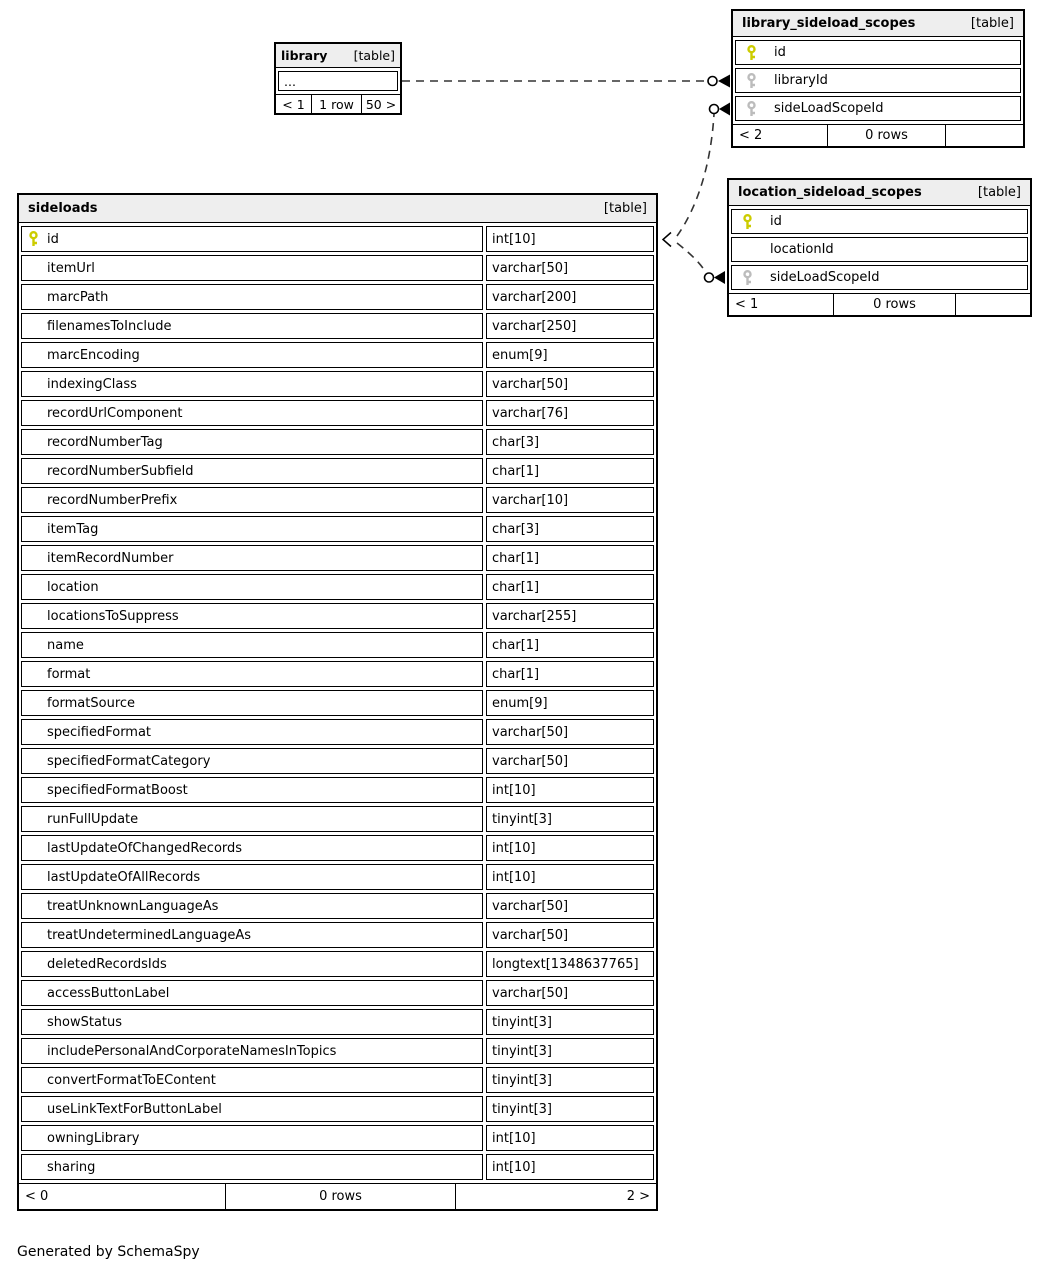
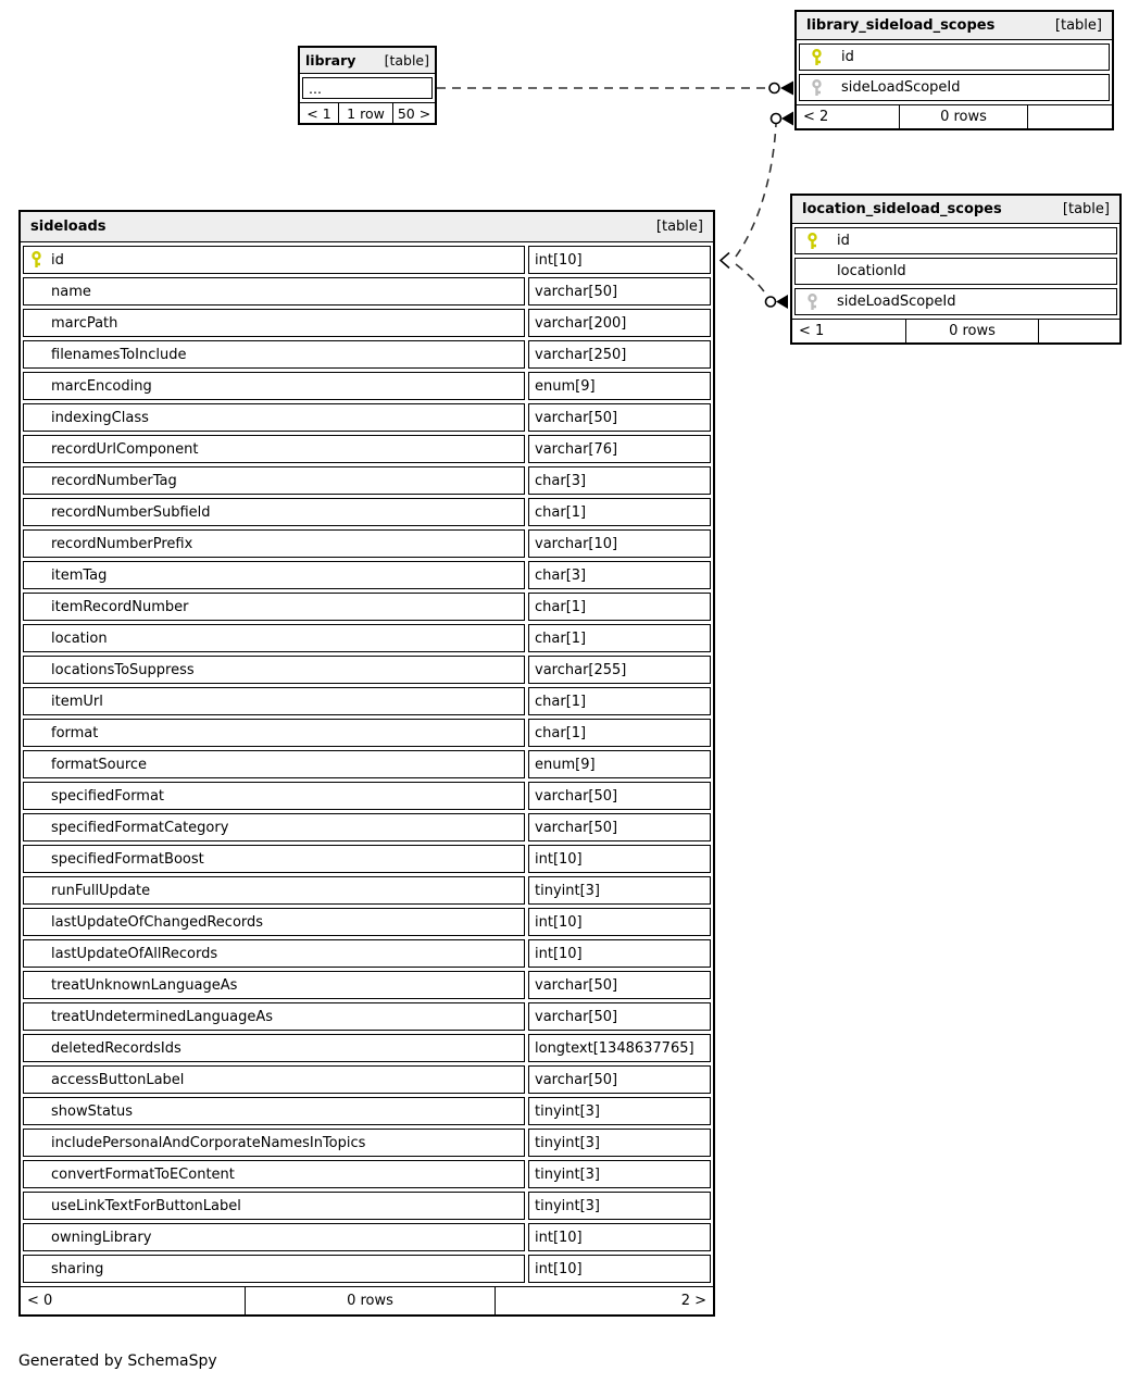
  library
  [table]
  ...
  < 1
  1 row
  50 >
  library_sideload_scopes
  [table]
  id
- libraryId
  sideLoadScopeId
  < 2
  0 rows
  location_sideload_scopes
  [table]
  id
  locationId
  sideLoadScopeId
  < 1
  0 rows
  sideloads
  [table]
  id
  int[10]
- itemUrl
+ name
  varchar[50]
  marcPath
  varchar[200]
  filenamesToInclude
  varchar[250]
  marcEncoding
  enum[9]
  indexingClass
  varchar[50]
  recordUrlComponent
  varchar[76]
  recordNumberTag
  char[3]
  recordNumberSubfield
  char[1]
  recordNumberPrefix
  varchar[10]
  itemTag
  char[3]
  itemRecordNumber
  char[1]
  location
  char[1]
  locationsToSuppress
  varchar[255]
- name
+ itemUrl
  char[1]
  format
  char[1]
  formatSource
  enum[9]
  specifiedFormat
  varchar[50]
  specifiedFormatCategory
  varchar[50]
  specifiedFormatBoost
  int[10]
  runFullUpdate
  tinyint[3]
  lastUpdateOfChangedRecords
  int[10]
  lastUpdateOfAllRecords
  int[10]
  treatUnknownLanguageAs
  varchar[50]
  treatUndeterminedLanguageAs
  varchar[50]
  deletedRecordsIds
  longtext[1348637765]
  accessButtonLabel
  varchar[50]
  showStatus
  tinyint[3]
  includePersonalAndCorporateNamesInTopics
  tinyint[3]
  convertFormatToEContent
  tinyint[3]
  useLinkTextForButtonLabel
  tinyint[3]
  owningLibrary
  int[10]
  sharing
  int[10]
  < 0
  0 rows
  2 >
  Generated by SchemaSpy
